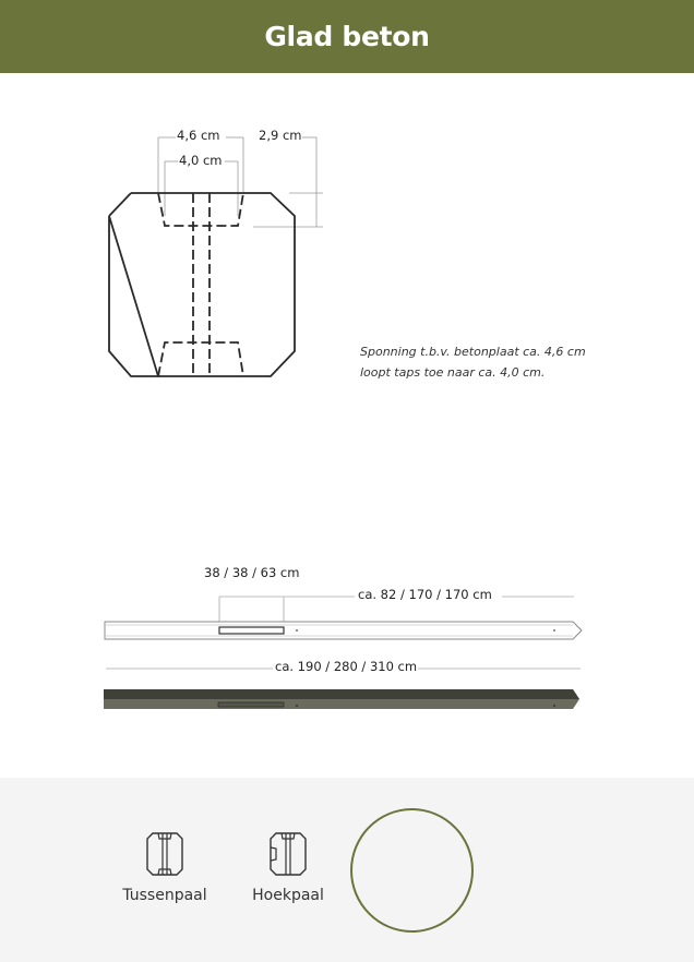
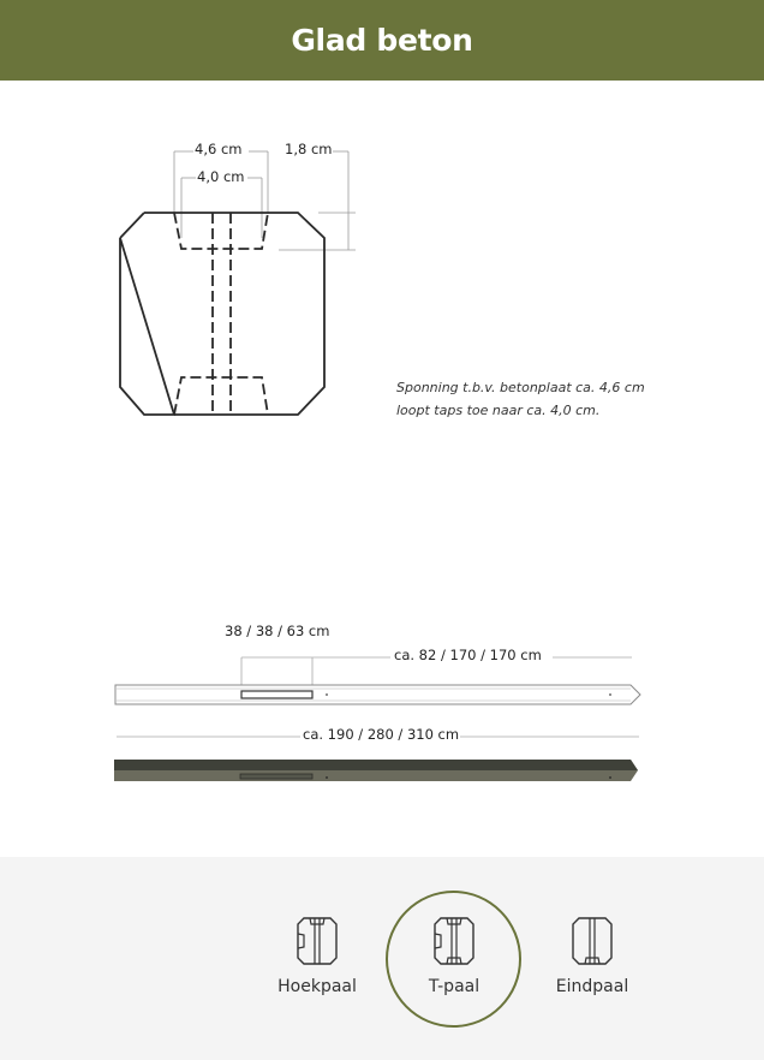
  Glad beton
  4,6 cm
  4,0 cm
- 2,9 cm
+ 1,8 cm
  Sponning t.b.v. betonplaat ca. 4,6 cm loopt taps toe naar ca. 4,0 cm.
  38 / 38 / 63 cm
  ca. 82 / 170 / 170 cm
  ca. 190 / 280 / 310 cm
- Tussenpaal
  Hoekpaal
+ T-paal
+ Eindpaal
